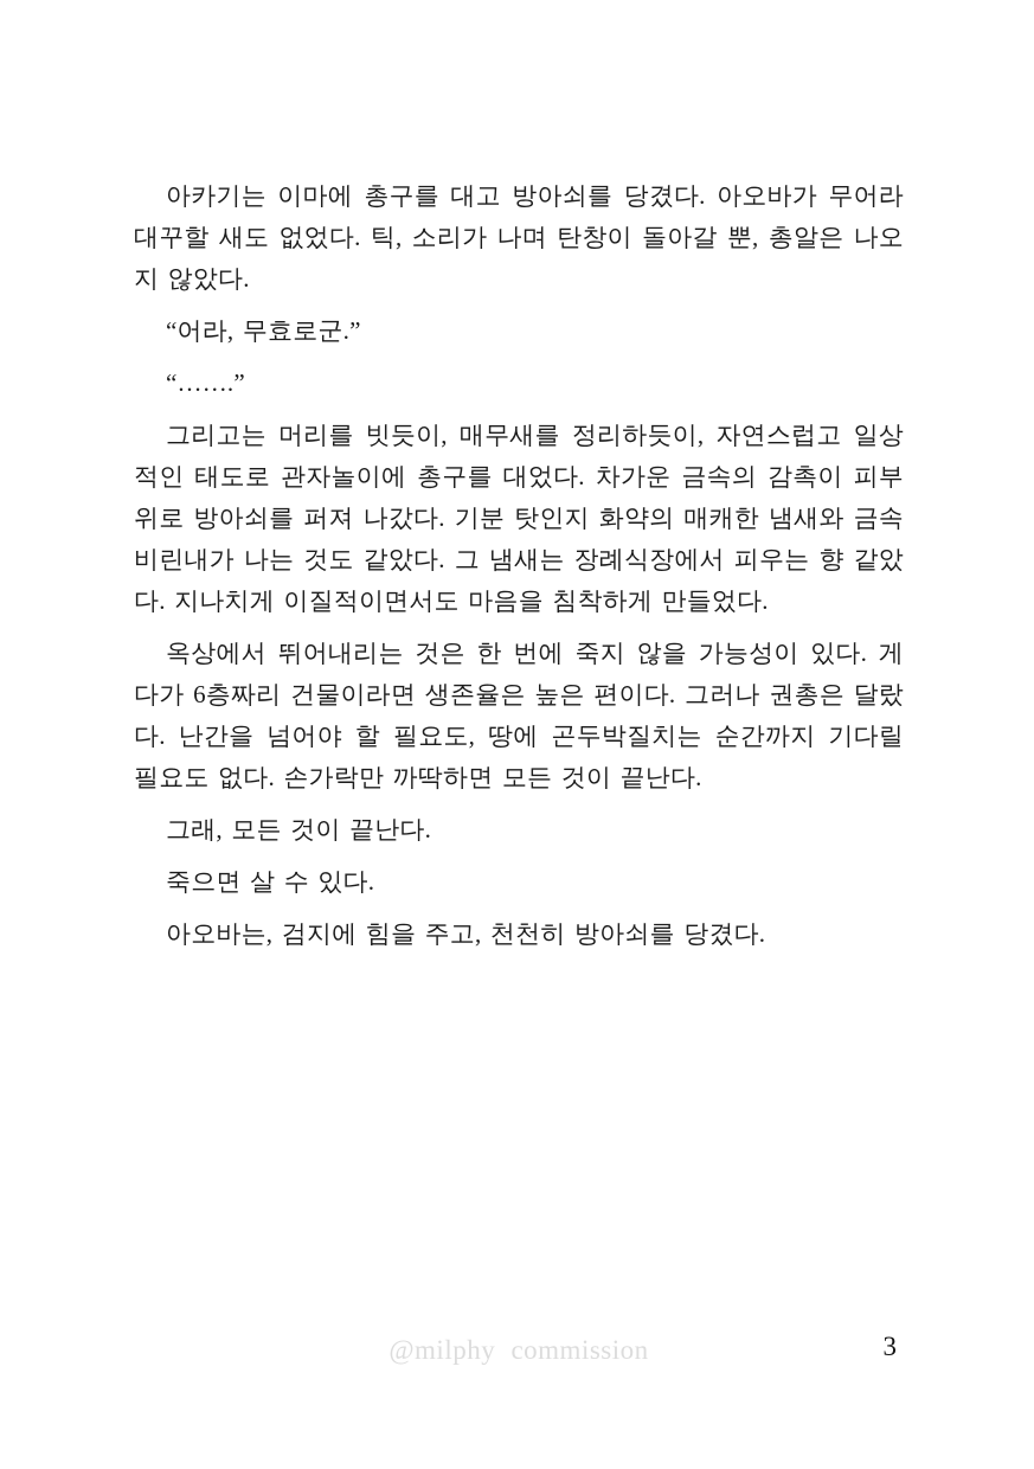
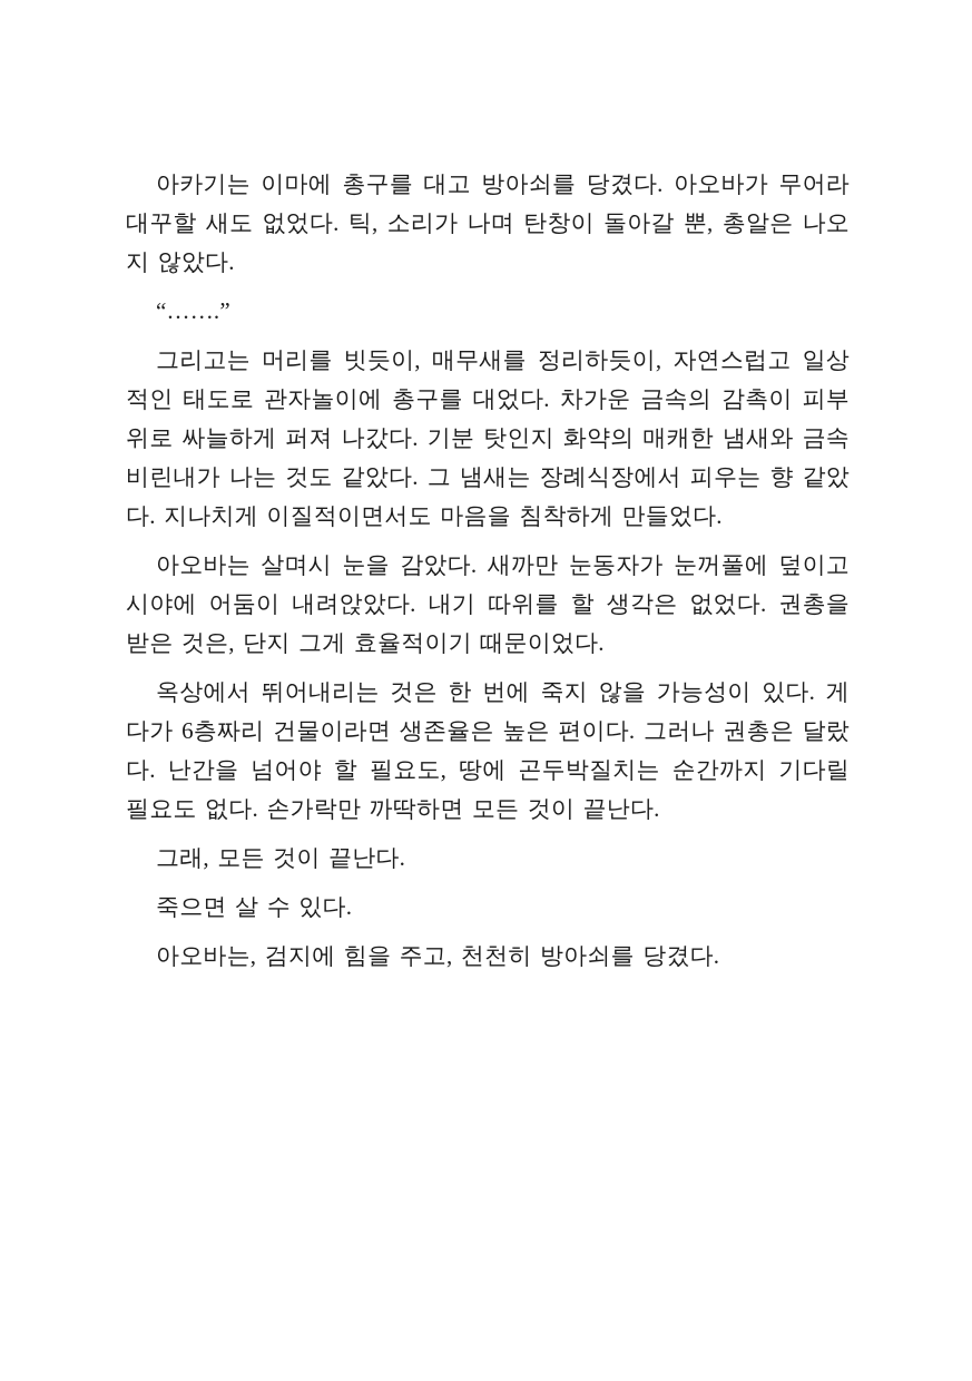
  아카기는 이마에 총구를 대고 방아쇠를 당겼다. 아오바가 무어라 대꾸할 새도 없었다. 틱, 소리가 나며 탄창이 돌아갈 뿐, 총알은 나오지 않았다.
- “어라, 무효로군.”
  “…….”
- 그리고는 머리를 빗듯이, 매무새를 정리하듯이, 자연스럽고 일상적인 태도로 관자놀이에 총구를 대었다. 차가운 금속의 감촉이 피부 위로 방아쇠를 퍼져 나갔다. 기분 탓인지 화약의 매캐한 냄새와 금속 비린내가 나는 것도 같았다. 그 냄새는 장례식장에서 피우는 향 같았다. 지나치게 이질적이면서도 마음을 침착하게 만들었다.
+ 그리고는 머리를 빗듯이, 매무새를 정리하듯이, 자연스럽고 일상적인 태도로 관자놀이에 총구를 대었다. 차가운 금속의 감촉이 피부 위로 싸늘하게 퍼져 나갔다. 기분 탓인지 화약의 매캐한 냄새와 금속 비린내가 나는 것도 같았다. 그 냄새는 장례식장에서 피우는 향 같았다. 지나치게 이질적이면서도 마음을 침착하게 만들었다.
+ 아오바는 살며시 눈을 감았다. 새까만 눈동자가 눈꺼풀에 덮이고 시야에 어둠이 내려앉았다. 내기 따위를 할 생각은 없었다. 권총을 받은 것은, 단지 그게 효율적이기 때문이었다.
  옥상에서 뛰어내리는 것은 한 번에 죽지 않을 가능성이 있다. 게다가 6층짜리 건물이라면 생존율은 높은 편이다. 그러나 권총은 달랐다. 난간을 넘어야 할 필요도, 땅에 곤두박질치는 순간까지 기다릴 필요도 없다. 손가락만 까딱하면 모든 것이 끝난다.
  그래, 모든 것이 끝난다.
  죽으면 살 수 있다.
  아오바는, 검지에 힘을 주고, 천천히 방아쇠를 당겼다.
- @milphy commission
- 3
